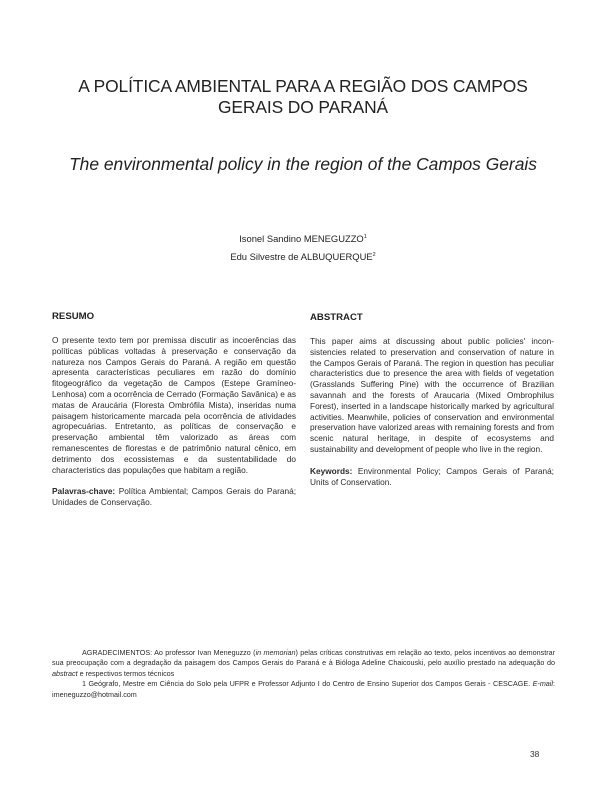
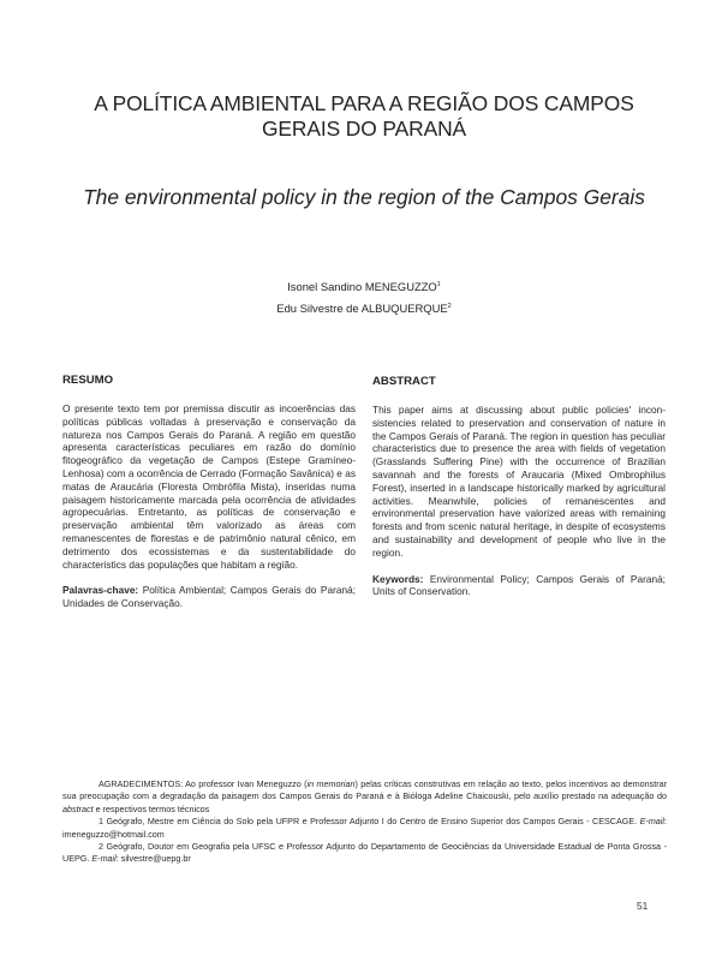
  A POLÍTICA AMBIENTAL PARA A REGIÃO DOS CAMPOS
  GERAIS DO PARANÁ
  The environmental policy in the region of the Campos Gerais
  Isonel Sandino MENEGUZZO
  Edu Silvestre de ALBUQUERQUE
  RESUMO
  O presente texto tem por premissa discutir as incoerências das políticas públicas voltadas à preservação e conservação da natureza nos Campos Gerais do Paraná. A região em questão apresenta características peculiares em razão do domínio fitogeográfico da vegetação de Campos (Estepe Gramíneo-Lenhosa) com a ocorrência de Cerrado (Formação Savânica) e as matas de Araucária (Floresta Ombrófila Mista), inseridas numa paisagem historicamente marcada pela ocorrência de atividades agropecuárias. Entretanto, as políticas de conser­vação e preservação ambiental têm valorizado as áreas com remanescentes de florestas e de patrimônio natural cênico, em detrimento dos ecossistemas e da sustentabilidade do characteristics das populações que habitam a região.
  Palavras-chave: Política Ambiental; Campos Gerais do Pa­raná; Unidades de Conservação.
  ABSTRACT
- This paper aims at discussing about public policies' incon­sistencies related to preservation and conservation of nature in the Campos Gerais of Paraná. The region in question has peculiar characteristics due to presence the area with fields of vegetation (Grasslands Suffering Pine) with the occurrence of Brazilian savannah and the forests of Araucaria (Mixed Om­brophilus Forest), inserted in a landscape historically marked by agricultural activities. Meanwhile, policies of conservation and environmental preservation have valorized areas with remaining forests and from scenic natural heritage, in despite of ecosystems and sustainability and development of people who live in the region.
+ This paper aims at discussing about public policies' incon­sistencies related to preservation and conservation of nature in the Campos Gerais of Paraná. The region in question has peculiar characteristics due to presence the area with fields of vegetation (Grasslands Suffering Pine) with the occurrence of Brazilian savannah and the forests of Araucaria (Mixed Om­brophilus Forest), inserted in a landscape historically marked by agricultural activities. Meanwhile, policies of remanescentes and environmental preservation have valorized areas with remaining forests and from scenic natural heritage, in despite of ecosystems and sustainability and development of people who live in the region.
  Keywords: Environmental Policy; Campos Gerais of Paraná; Units of Conservation.
  AGRADECIMENTOS: Ao professor Ivan Meneguzzo (in memorian) pelas críticas construtivas em relação ao texto, pelos incentivos ao demonstrar sua preocupação com a degradação da paisagem dos Campos Gerais do Paraná e à Bióloga Adeline Chaicouski, pelo auxílio prestado na adequação do abstract e respectivos termos técnicos
  1 Geógrafo, Mestre em Ciência do Solo pela UFPR e Professor Adjunto I do Centro de Ensino Superior dos Campos Gerais - CES­CAGE. E-mail: imeneguzzo@hotmail.com
+ 2 Geógrafo, Doutor em Geografia pela UFSC e Professor Adjunto do Departamento de Geociências da Universidade Estadual de Ponta Grossa - UEPG. E-mail: silvestre@uepg.br
- 38
+ 51
